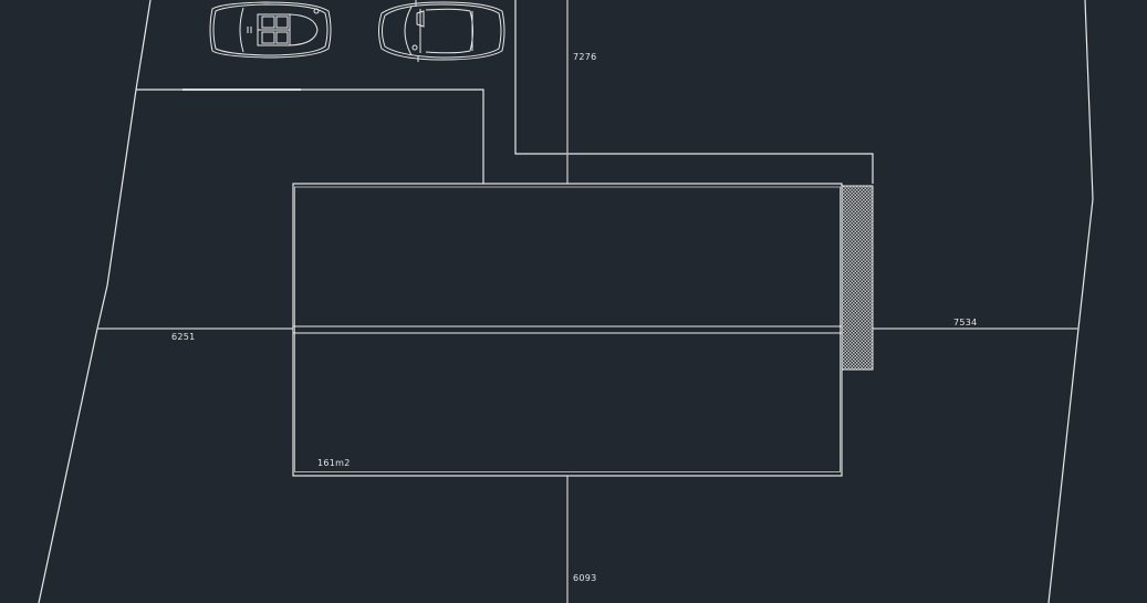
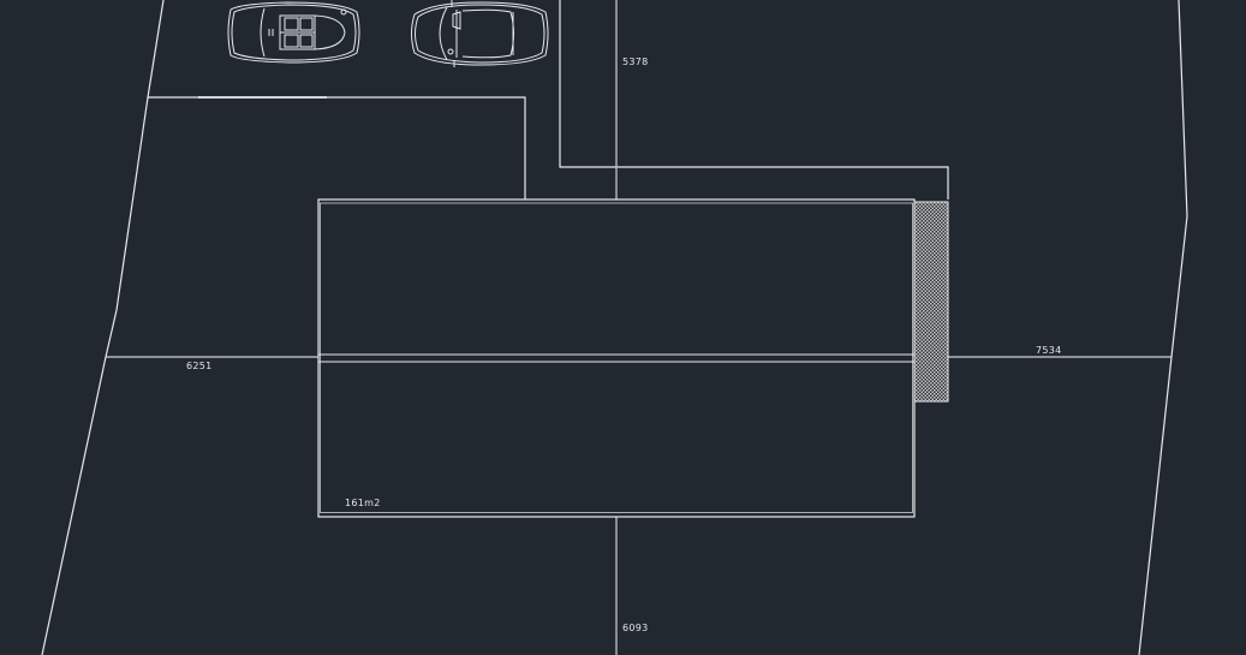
- 7276
+ 5378
  6251
  7534
  161m2
  6093
